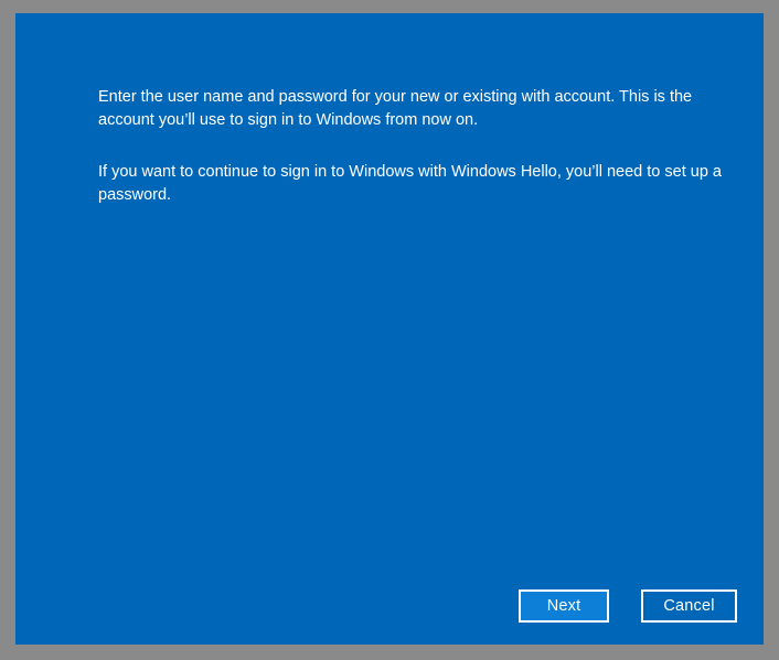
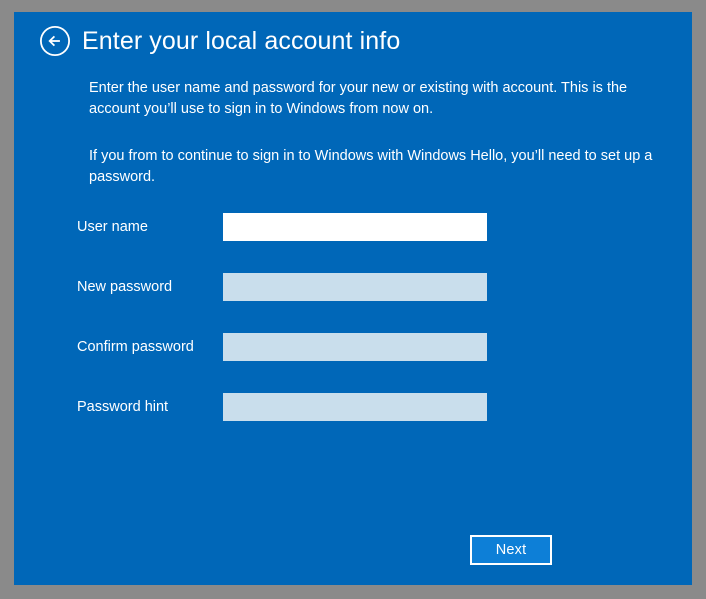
+ Enter your local account info
  Enter the user name and password for your new or existing with account. This is the account you’ll use to sign in to Windows from now on.
- If you want to continue to sign in to Windows with Windows Hello, you’ll need to set up a password.
+ If you from to continue to sign in to Windows with Windows Hello, you’ll need to set up a password.
+ User name
+ New password
+ Confirm password
+ Password hint
  Next
- Cancel
